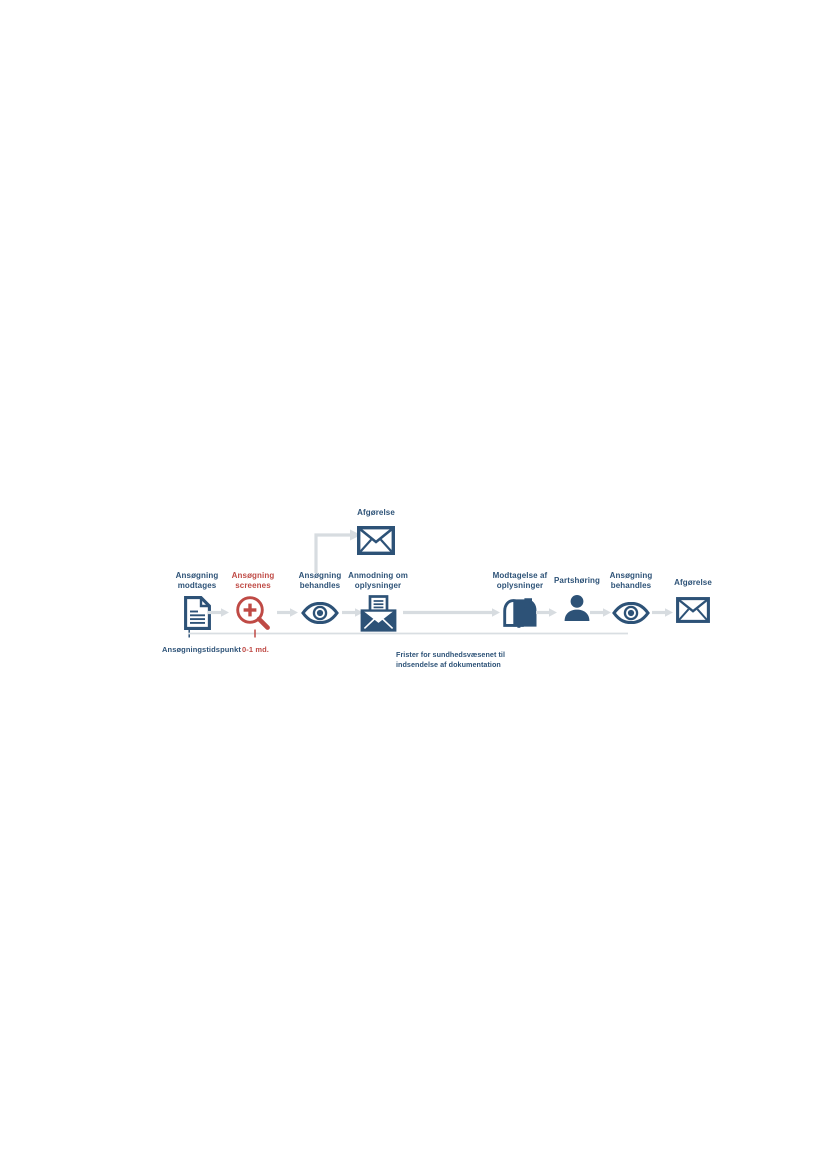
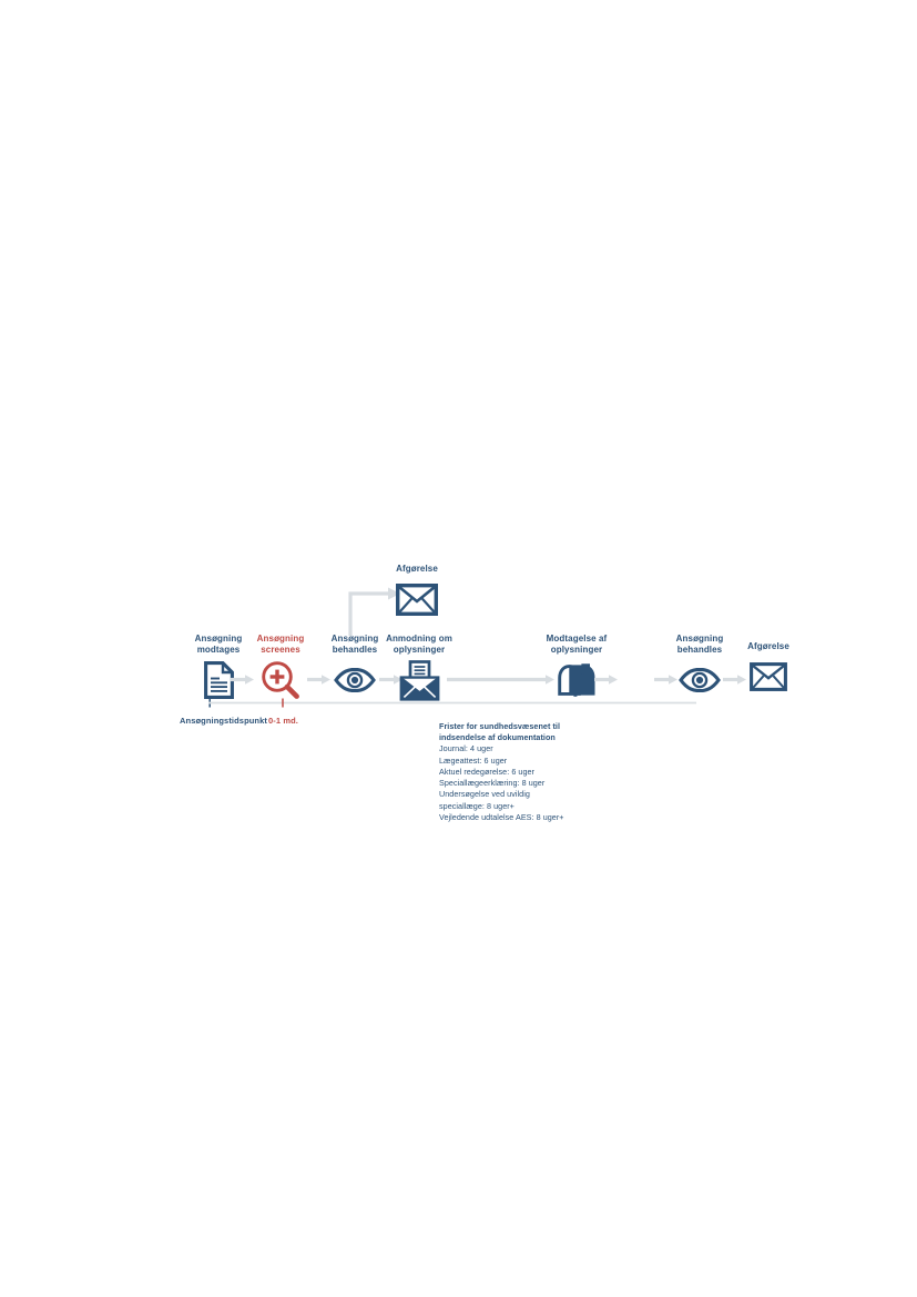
  Afgørelse
  Ansøgning
  modtages
  Ansøgning
  screenes
  Ansøgning
  behandles
  Anmodning om
  oplysninger
  Modtagelse af
  oplysninger
- Partshøring
  Ansøgning
  behandles
  Afgørelse
  Ansøgningstidspunkt
  0-1 md.
  Frister for sundhedsvæsenet til
  indsendelse af dokumentation
+ Journal: 4 uger
+ Lægeattest: 6 uger
+ Aktuel redegørelse: 6 uger
+ Speciallægeerklæring: 8 uger
+ Undersøgelse ved uvildig
+ speciallæge: 8 uger+
+ Vejledende udtalelse AES: 8 uger+
